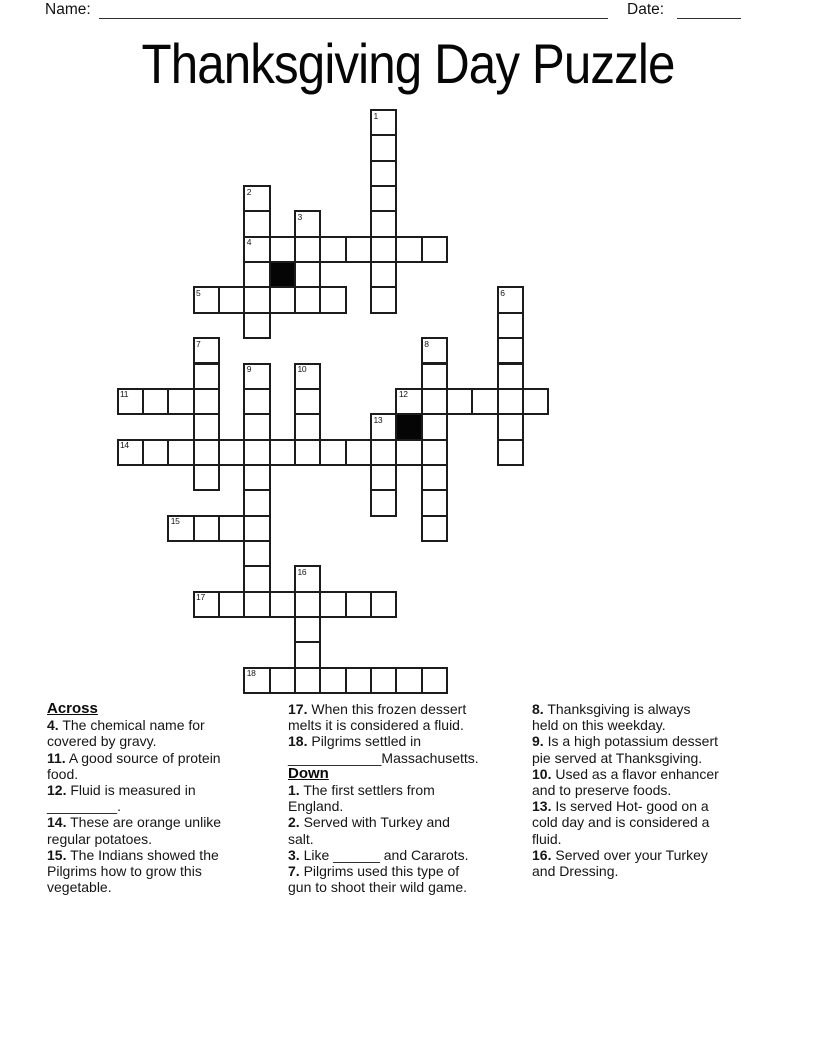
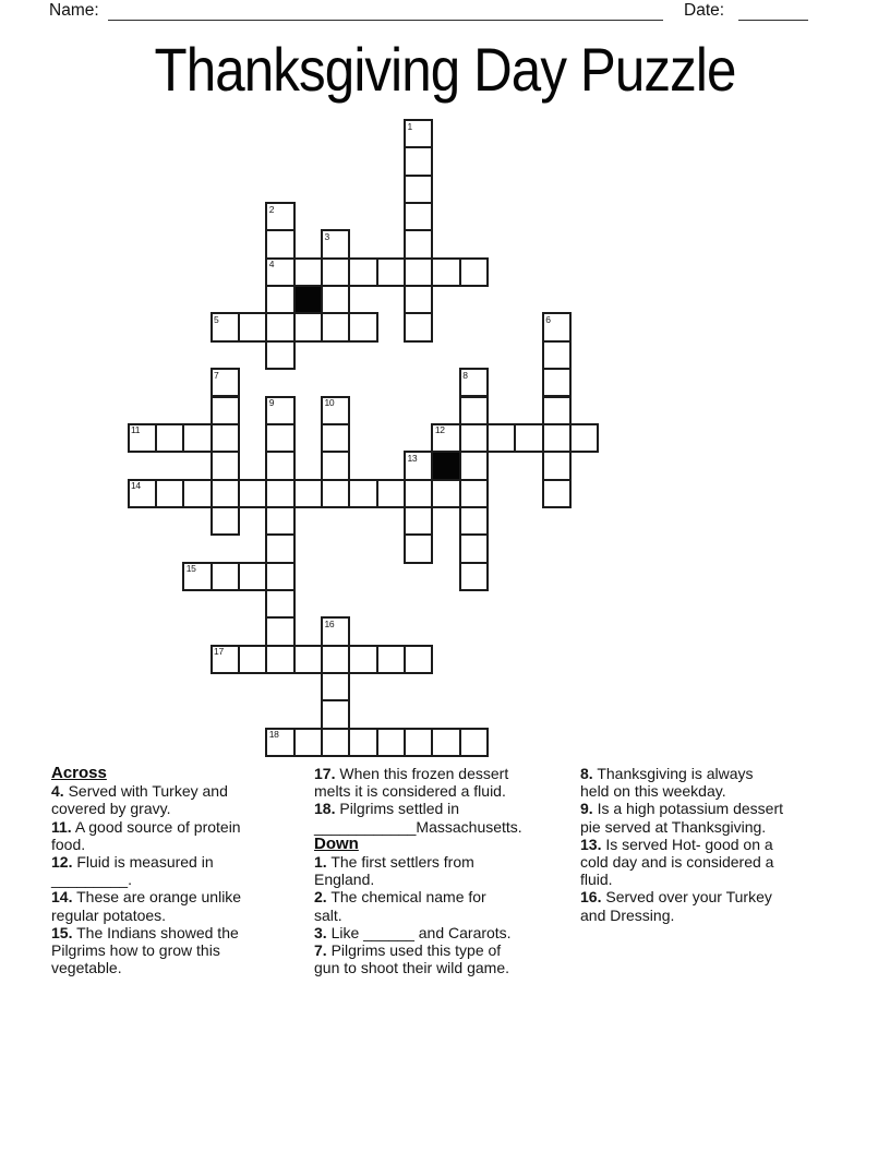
  Name:
  Date:
  Thanksgiving Day Puzzle
  1
  2
  4
  3
  5
  6
  7
  8
  9
  10
  11
  12
  13
  14
  15
  16
  17
  18
  Across
- 4. The chemical name for
+ 4. Served with Turkey and
  covered by gravy.
  11. A good source of protein
  food.
  12. Fluid is measured in
  _________.
  14. These are orange unlike
  regular potatoes.
  15. The Indians showed the
  Pilgrims how to grow this
  vegetable.
  17. When this frozen dessert
  melts it is considered a fluid.
  18. Pilgrims settled in
  ____________Massachusetts.
  Down
  1. The first settlers from
  England.
- 2. Served with Turkey and
+ 2. The chemical name for
  salt.
  3. Like ______ and Cararots.
  7. Pilgrims used this type of
  gun to shoot their wild game.
  8. Thanksgiving is always
  held on this weekday.
  9. Is a high potassium dessert
  pie served at Thanksgiving.
- 10. Used as a flavor enhancer
- and to preserve foods.
  13. Is served Hot- good on a
  cold day and is considered a
  fluid.
  16. Served over your Turkey
  and Dressing.
